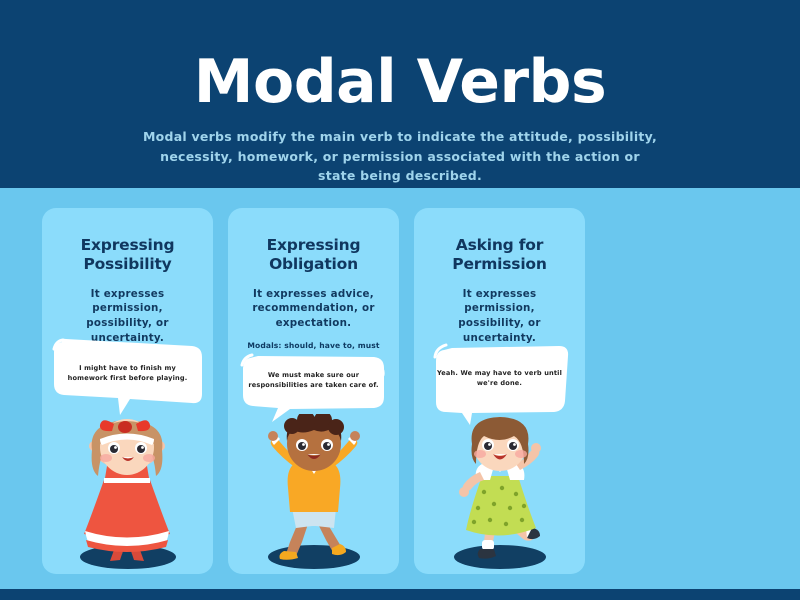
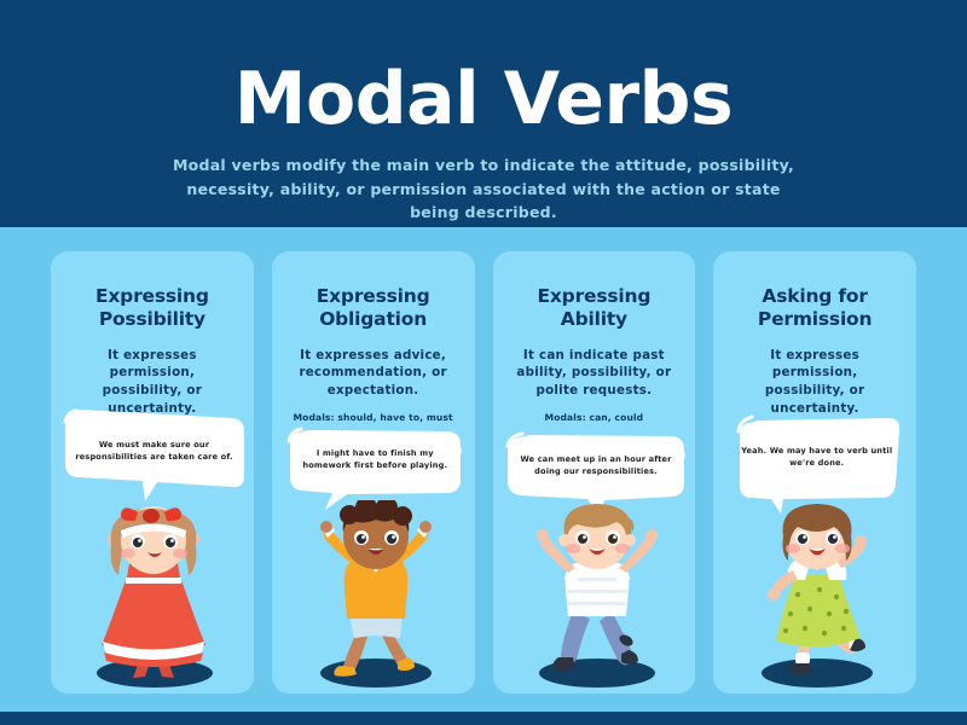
  Modal Verbs
- Modal verbs modify the main verb to indicate the attitude, possibility, necessity, homework, or permission associated with the action or state being described.
+ Modal verbs modify the main verb to indicate the attitude, possibility, necessity, ability, or permission associated with the action or state being described.
  Expressing Possibility
  It expresses permission, possibility, or uncertainty.
- I might have to finish my homework first before playing.
+ We must make sure our responsibilities are taken care of.
  Expressing Obligation
  It expresses advice, recommendation, or expectation.
  Modals: should, have to, must
- We must make sure our responsibilities are taken care of.
+ I might have to finish my homework first before playing.
+ Expressing Ability
+ It can indicate past ability, possibility, or polite requests.
+ Modals: can, could
+ We can meet up in an hour after doing our responsibilities.
  Asking for Permission
  It expresses permission, possibility, or uncertainty.
  Yeah. We may have to verb until we're done.
